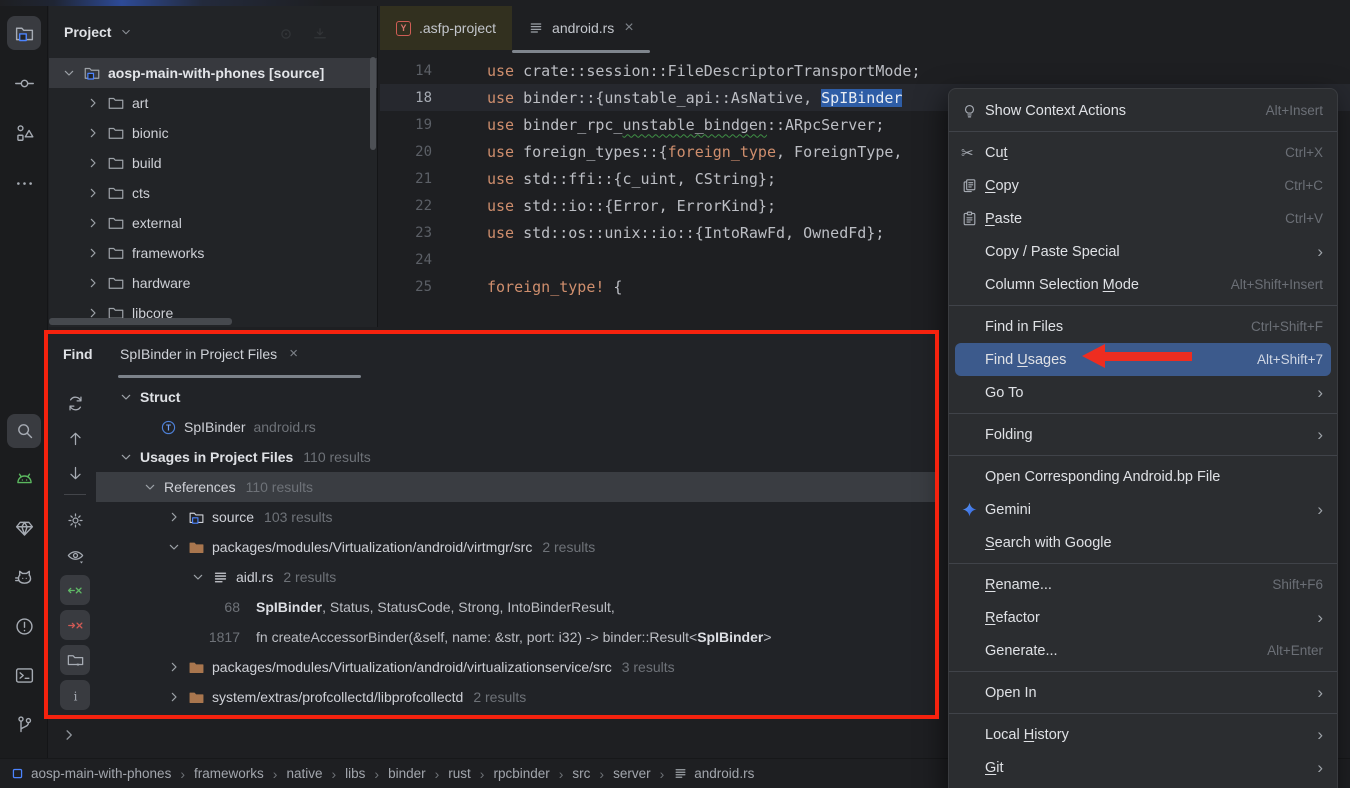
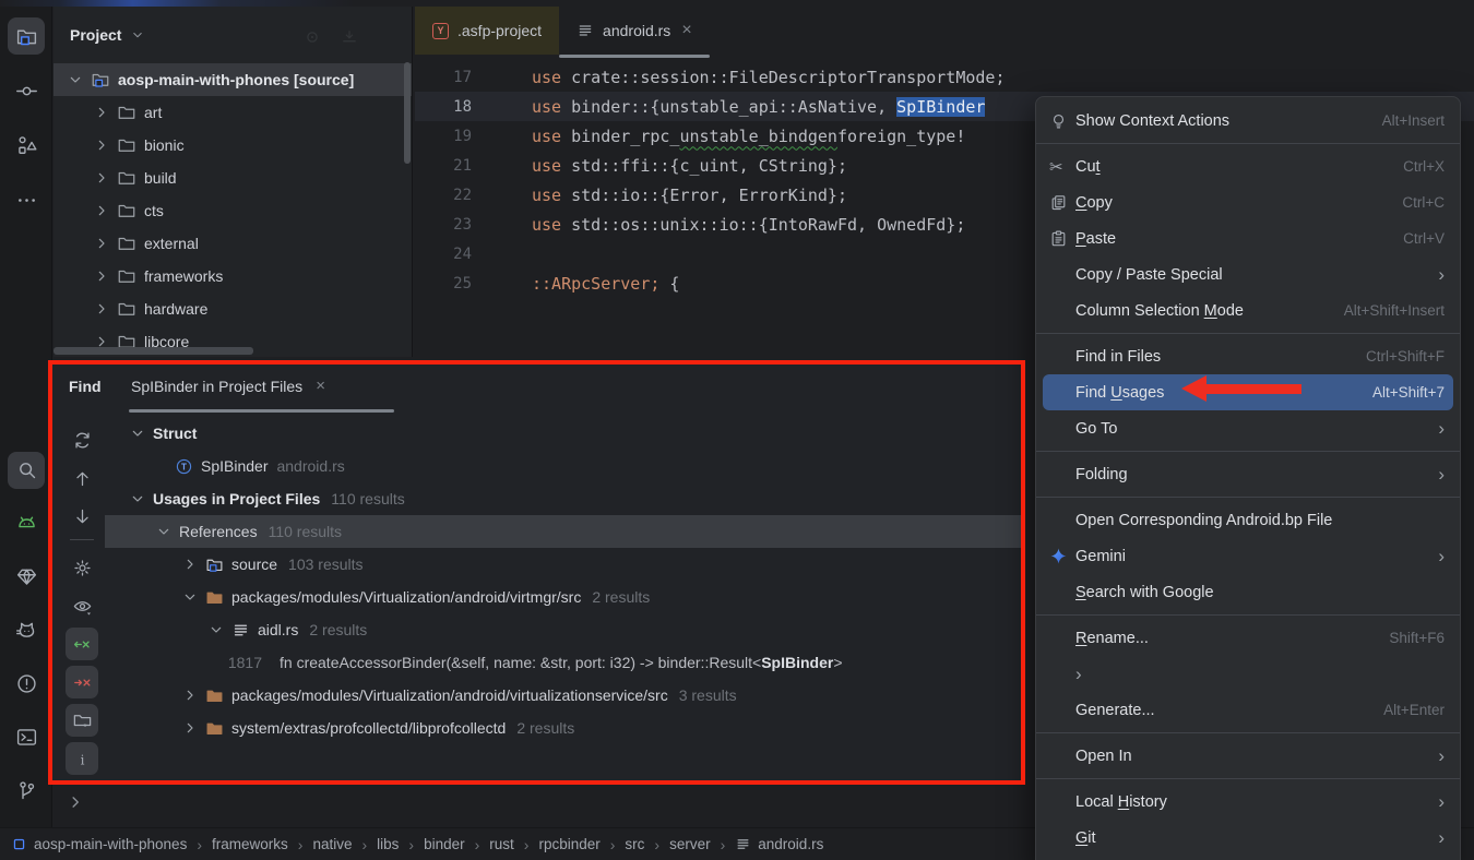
  Project
  aosp-main-with-phones [source]
  art
  bionic
  build
  cts
  external
  frameworks
  hardware
  libcore
  Y
  .asfp-project
  android.rs
  ×
- 14
+ 17
  use crate::session::FileDescriptorTransportMode;
  18
  use binder::{unstable_api::AsNative, SpIBinder
  19
- use binder_rpc_unstable_bindgen::ARpcServer;
+ use binder_rpc_unstable_bindgenforeign_type!
- 20
- use foreign_types::{foreign_type, ForeignType,
  21
  use std::ffi::{c_uint, CString};
  22
  use std::io::{Error, ErrorKind};
  23
  use std::os::unix::io::{IntoRawFd, OwnedFd};
  24
  25
- foreign_type! {
+ ::ARpcServer; {
  Find
  SpIBinder in Project Files
  ×
  *
  i
  Struct
  T
  SpIBinder
  android.rs
  Usages in Project Files
  110 results
  References
  110 results
  source
  103 results
  packages/modules/Virtualization/android/virtmgr/src
  2 results
  aidl.rs
  2 results
- 68
- SpIBinder, Status, StatusCode, Strong, IntoBinderResult,
  1817
  fn createAccessorBinder(&self, name: &str, port: i32) -> binder::Result<SpIBinder>
  packages/modules/Virtualization/android/virtualizationservice/src
  3 results
  system/extras/profcollectd/libprofcollectd
  2 results
  aosp-main-with-phones
  ›
  frameworks
  ›
  native
  ›
  libs
  ›
  binder
  ›
  rust
  ›
  rpcbinder
  ›
  src
  ›
  server
  ›
  android.rs
  Show Context Actions
  Alt+Insert
  ✂
  Cut
  Ctrl+X
  Copy
  Ctrl+C
  Paste
  Ctrl+V
  Copy / Paste Special
  ›
  Column Selection Mode
  Alt+Shift+Insert
  Find in Files
  Ctrl+Shift+F
  Find Usages
  Alt+Shift+7
  Go To
  ›
  Folding
  ›
  Open Corresponding Android.bp File
  Gemini
  ›
  Search with Google
  Rename...
  Shift+F6
- Refactor
  ›
  Generate...
  Alt+Enter
  Open In
  ›
  Local History
  ›
  Git
  ›
